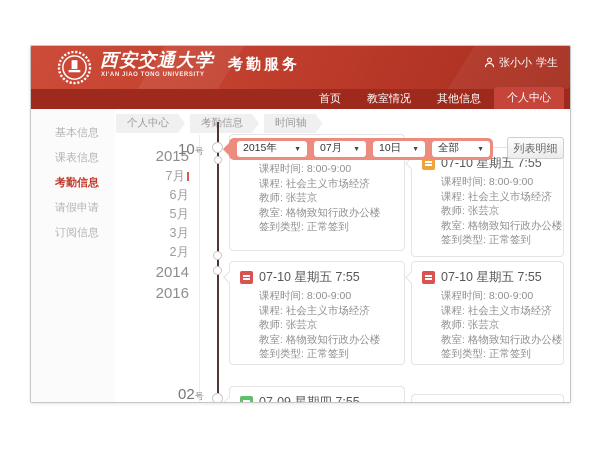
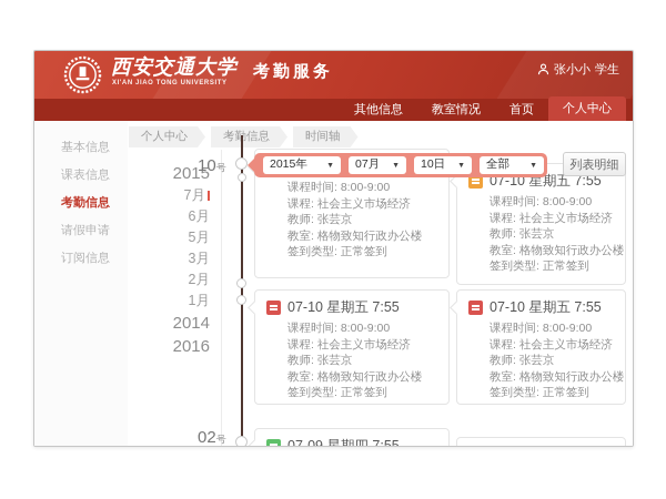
  西安交通大学
  考勤服务
  张小小
  学生
- 首页
+ 其他信息
  教室情况
- 其他信息
+ 首页
  个人中心
  基本信息
  课表信息
  考勤信息
  请假申请
  订阅信息
  个人中心
  考信息
  时间轴
  2015
  7月
  6月
  5月
  3月
  2月
+ 1月
  2014
  2016
  10号
  02号
  2015年
  07月
  10日
  全部
  列表明细
  课程时间: 8:00-9:00
  课程: 社会主义市场经济
  教师: 张芸京
  教室: 格物致知行政办公楼
  签到类型: 正常签到
  07-10 星期五 7:55
  课程时间: 8:00-9:00
  课程: 社会主义市场经济
  教师: 张芸京
  教室: 格物致知行政办公楼
  签到类型: 正常签到
  07-10 星期五 7:55
  课程时间: 8:00-9:00
  课程: 社会主义市场经济
  教师: 张芸京
  教室: 格物致知行政办公楼
  签到类型: 正常签到
  07-10 星期五 7:55
  课程时间: 8:00-9:00
  课程: 社会主义市场经济
  教师: 张芸京
  教室: 格物致知行政办公楼
  签到类型: 正常签到
